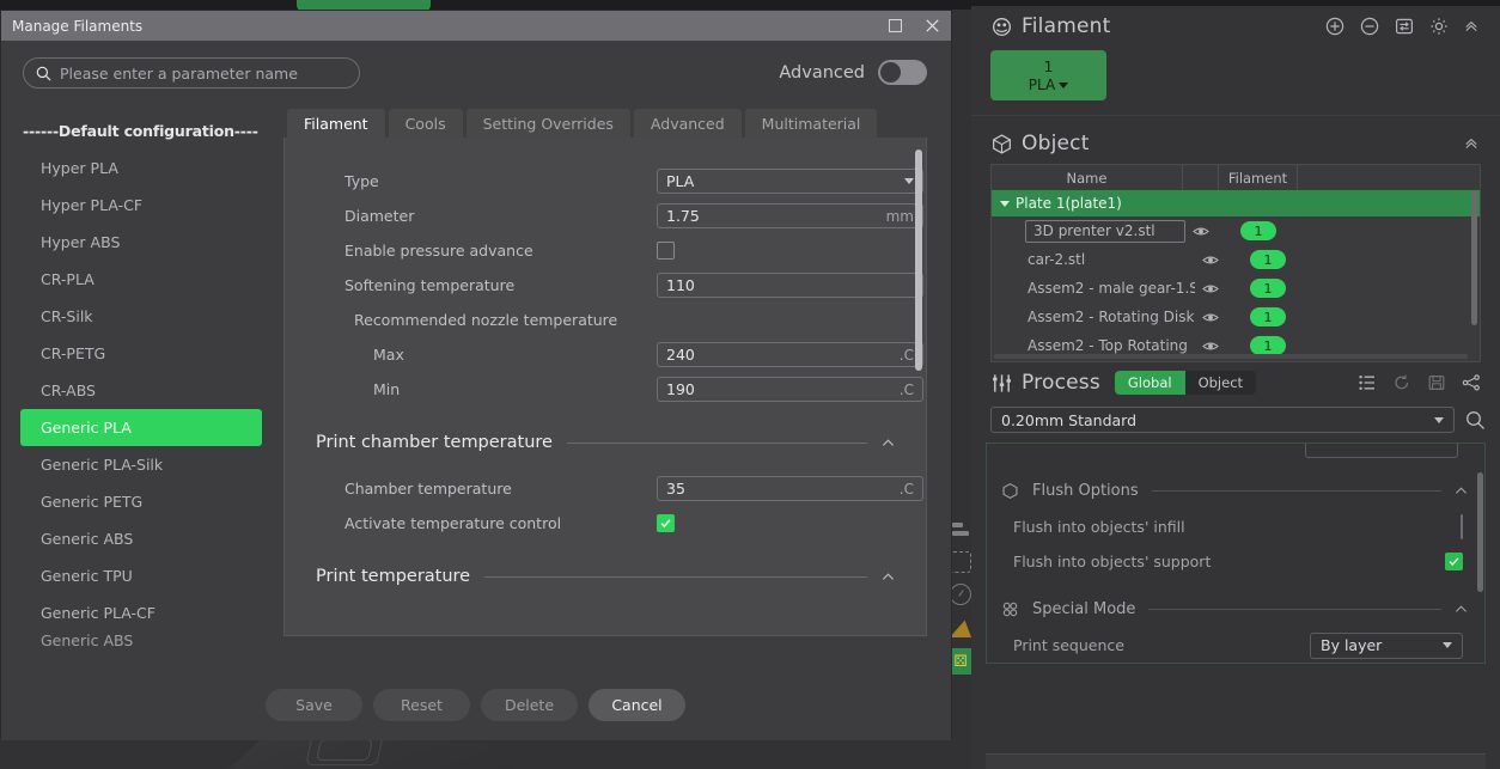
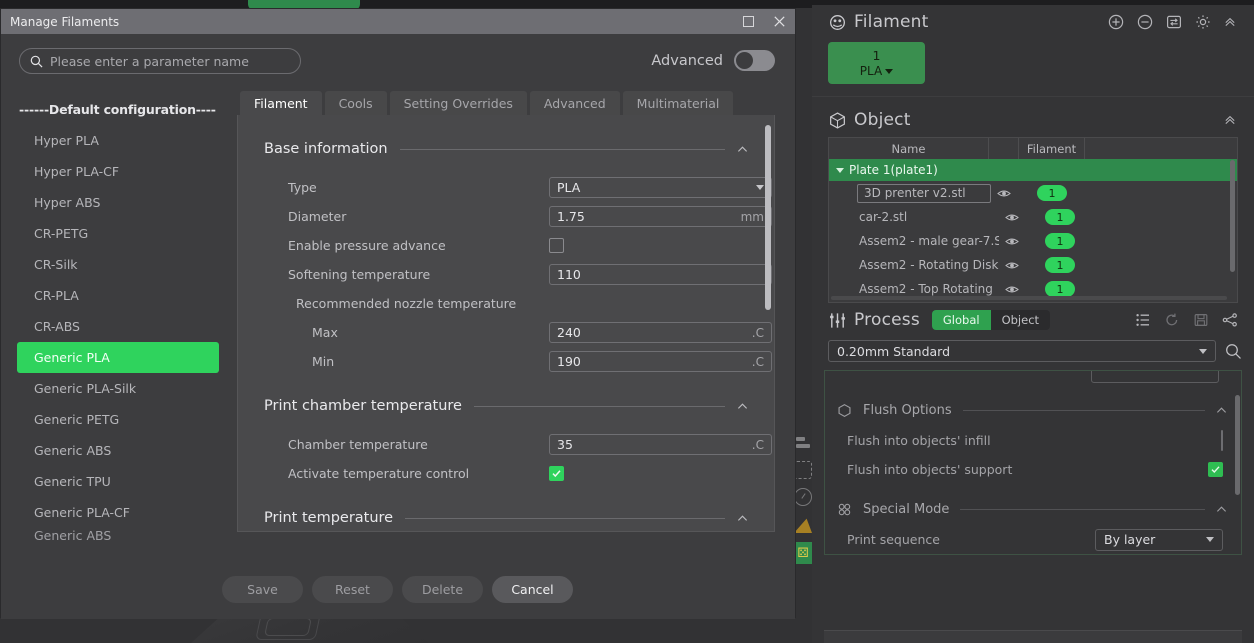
  ⚄
  Manage Filaments
  Please enter a parameter name
  Advanced
  ------Default configuration----
  Hyper PLA
  Hyper PLA-CF
  Hyper ABS
- CR-PLA
+ CR-PETG
  CR-Silk
- CR-PETG
+ CR-PLA
  CR-ABS
  Generic PLA
  Generic PLA-Silk
  Generic PETG
  Generic ABS
  Generic TPU
  Generic PLA-CF
  Generic ABS
  Filament
  Cools
  Setting Overrides
  Advanced
  Multimaterial
+ Base information
  Type
  PLA
  Diameter
  1.75
  mm
  Enable pressure advance
  Softening temperature
  110
  Recommended nozzle temperature
  Max
  240
  .C
  Min
  190
  .C
  Print chamber temperature
  Chamber temperature
  35
  .C
  Activate temperature control
  Print temperature
  Save
  Reset
  Delete
  Cancel
  Filament
  1
  PLA
  Object
  Name
  Filament
  Plate 1(plate1)
  3D prenter v2.stl
  1
  car-2.stl
  1
- Assem2 - male gear-1.S
+ Assem2 - male gear-7.S
  1
  Assem2 - Rotating Disk
  1
  Assem2 - Top Rotating
  1
  Process
  Global
  Object
  0.20mm Standard
  Flush Options
  Flush into objects' infill
  Flush into objects' support
  Special Mode
  Print sequence
  By layer
